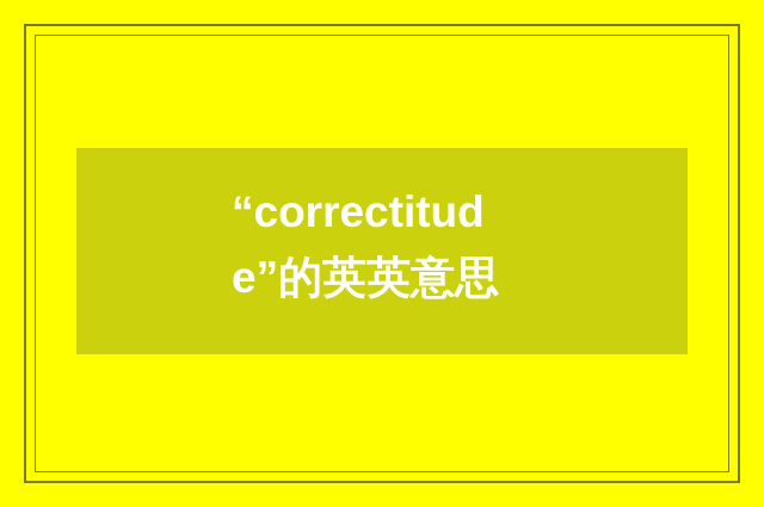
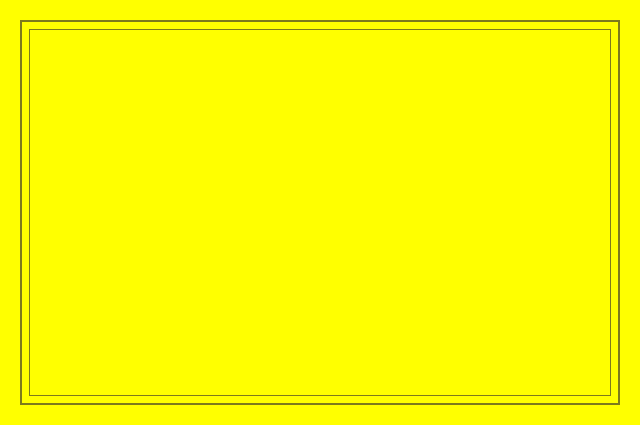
- “correctitude”的英英意思
